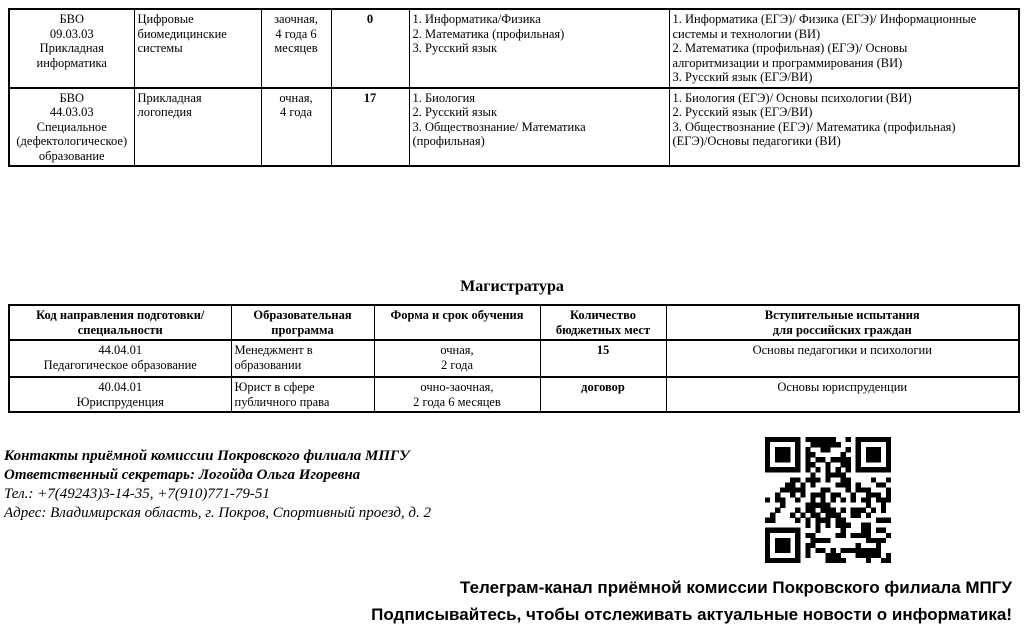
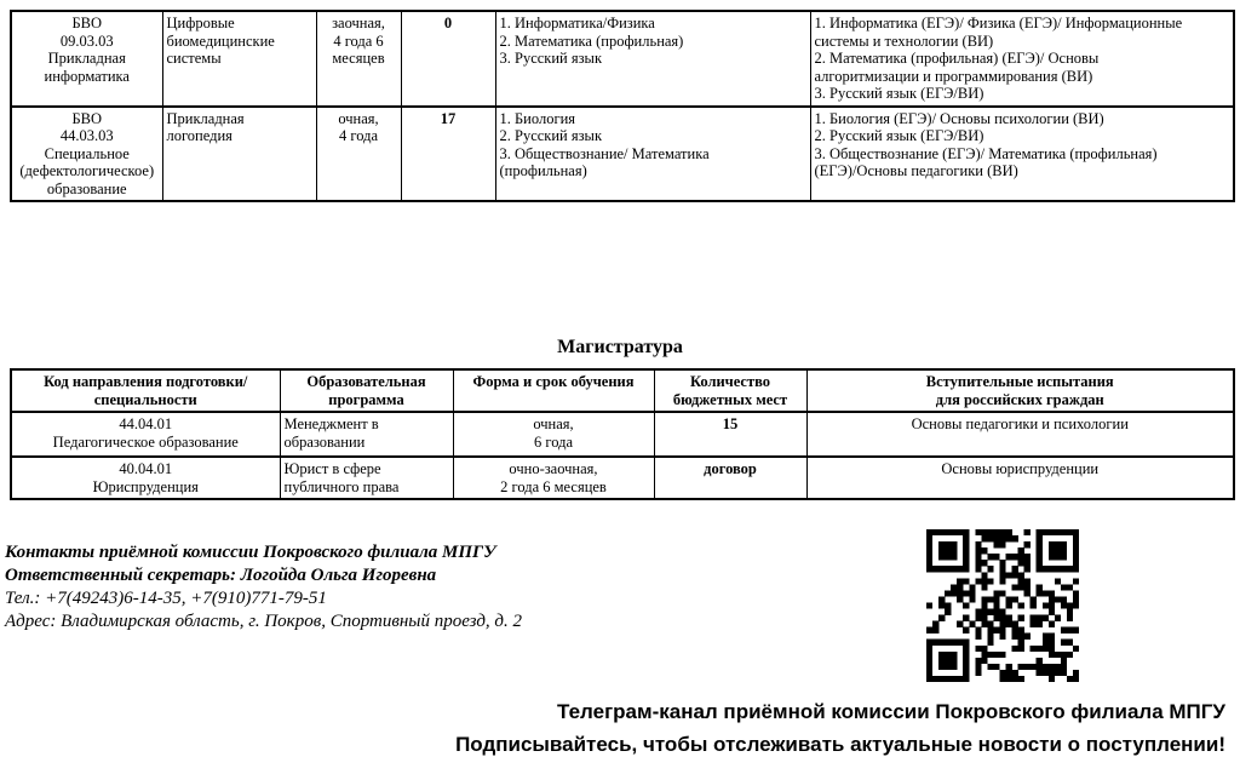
  БВО 09.03.03 Прикладная информатика	Цифровые биомедицинские системы	заочная, 4 года 6 месяцев	0	1. Информатика/Физика 2. Математика (профильная) 3. Русский язык	1. Информатика (ЕГЭ)/ Физика (ЕГЭ)/ Информационные системы и технологии (ВИ) 2. Математика (профильная) (ЕГЭ)/ Основы алгоритмизации и программирования (ВИ) 3. Русский язык (ЕГЭ/ВИ)
  БВО 44.03.03 Специальное (дефектологическое) образование	Прикладная логопедия	очная, 4 года	17	1. Биология 2. Русский язык 3. Обществознание/ Математика (профильная)	1. Биология (ЕГЭ)/ Основы психологии (ВИ) 2. Русский язык (ЕГЭ/ВИ) 3. Обществознание (ЕГЭ)/ Математика (профильная) (ЕГЭ)/Основы педагогики (ВИ)
  Магистратура
  Код направления подготовки/ специальности	Образовательная программа	Форма и срок обучения	Количество бюджетных мест	Вступительные испытания для российских граждан
- 44.04.01 Педагогическое образование	Менеджмент в образовании	очная, 2 года	15	Основы педагогики и психологии
+ 44.04.01 Педагогическое образование	Менеджмент в образовании	очная, 6 года	15	Основы педагогики и психологии
  40.04.01 Юриспруденция	Юрист в сфере публичного права	очно-заочная, 2 года 6 месяцев	договор	Основы юриспруденции
  Контакты приёмной комиссии Покровского филиала МПГУ
  Ответственный секретарь: Логойда Ольга Игоревна
- Тел.: +7(49243)3-14-35, +7(910)771-79-51
+ Тел.: +7(49243)6-14-35, +7(910)771-79-51
  Адрес: Владимирская область, г. Покров, Спортивный проезд, д. 2
  Телеграм-канал приёмной комиссии Покровского филиала МПГУ
- Подписывайтесь, чтобы отслеживать актуальные новости о информатика!
+ Подписывайтесь, чтобы отслеживать актуальные новости о поступлении!
